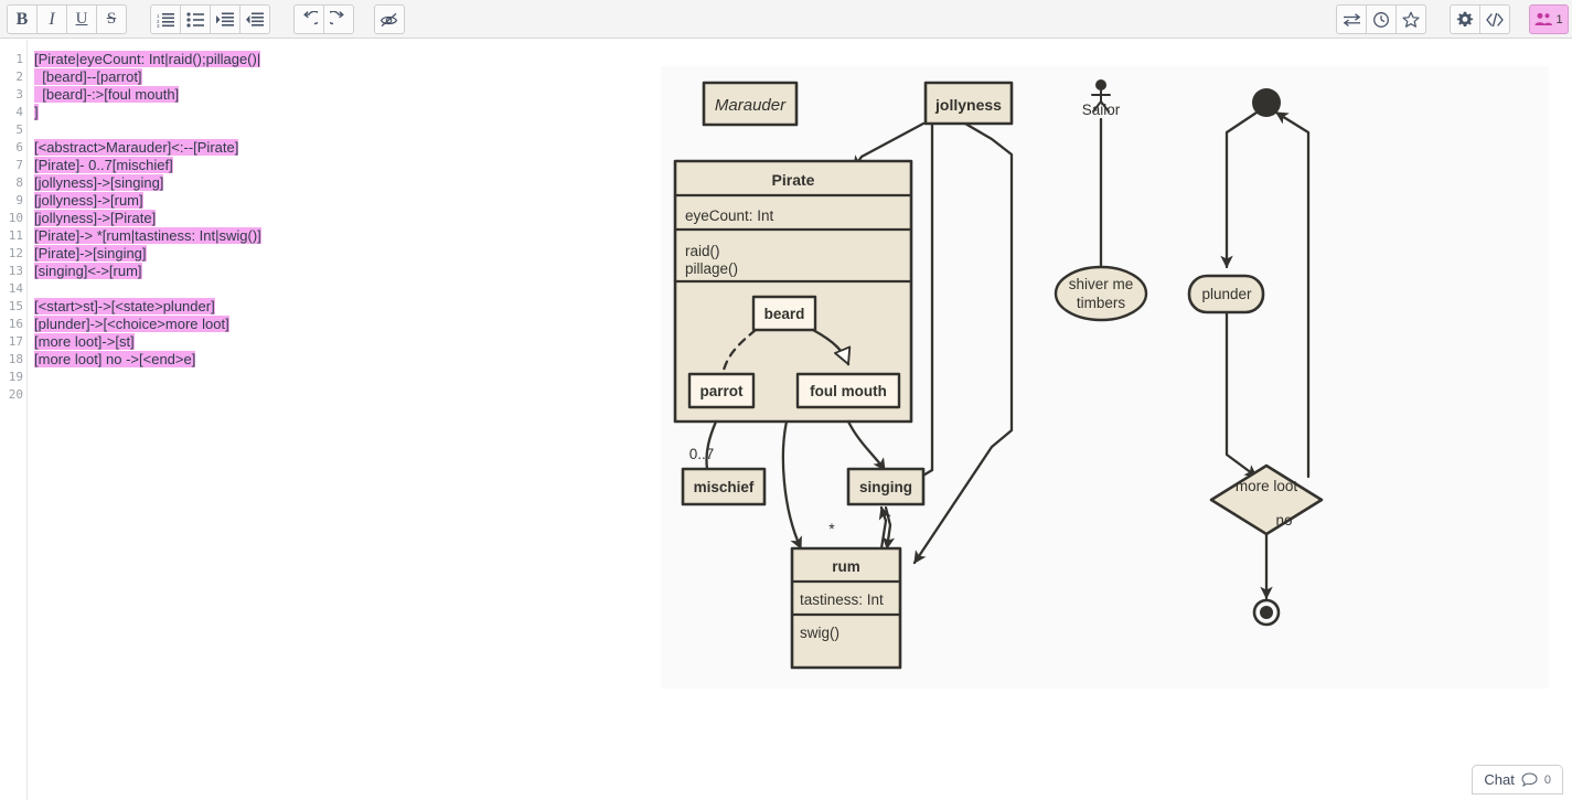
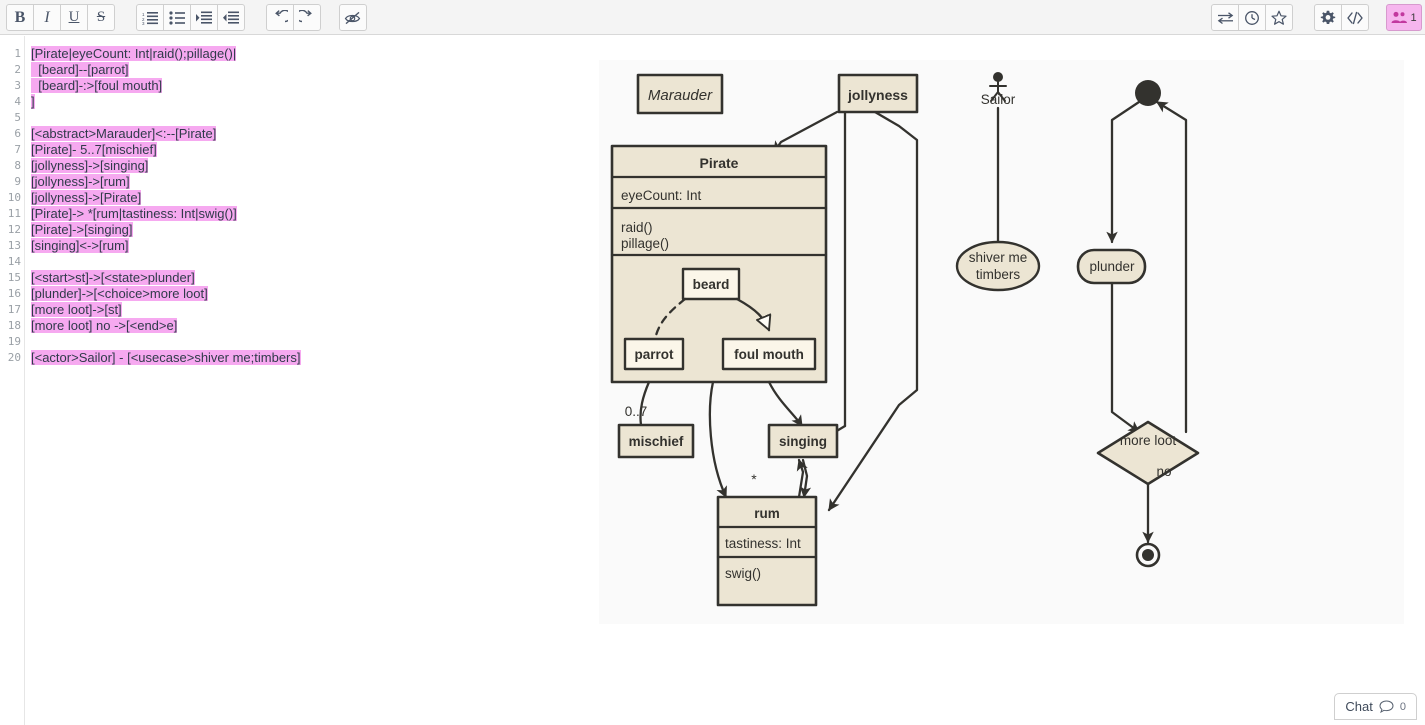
  B
  I
  U
  S
  1
  1
  2
  3
  4
  5
  6
  7
  8
  9
  10
  11
  12
  13
  14
  15
  16
  17
  18
  19
  20
  [Pirate|eyeCount: Int|raid();pillage()|
  [beard]--[parrot]
  [beard]-:>[foul mouth]
  ]
  [<abstract>Marauder]<:--[Pirate]
- [Pirate]- 0..7[mischief]
+ [Pirate]- 5..7[mischief]
  [jollyness]->[singing]
  [jollyness]->[rum]
  [jollyness]->[Pirate]
  [Pirate]-> *[rum|tastiness: Int|swig()]
  [Pirate]->[singing]
  [singing]<->[rum]
  [<start>st]->[<state>plunder]
  [plunder]->[<choice>more loot]
  [more loot]->[st]
  [more loot] no ->[<end>e]
+ [<actor>Sailor] - [<usecase>shiver me;timbers]
  Marauder
  jollyness
  Pirate
  eyeCount: Int
  raid()
  pillage()
  beard
  parrot
  foul mouth
  0..7
  mischief
  singing
  *
  rum
  tastiness: Int
  swig()
  Sailor
  shiver me
  timbers
  plunder
  more loot
  no
  Chat
  0
